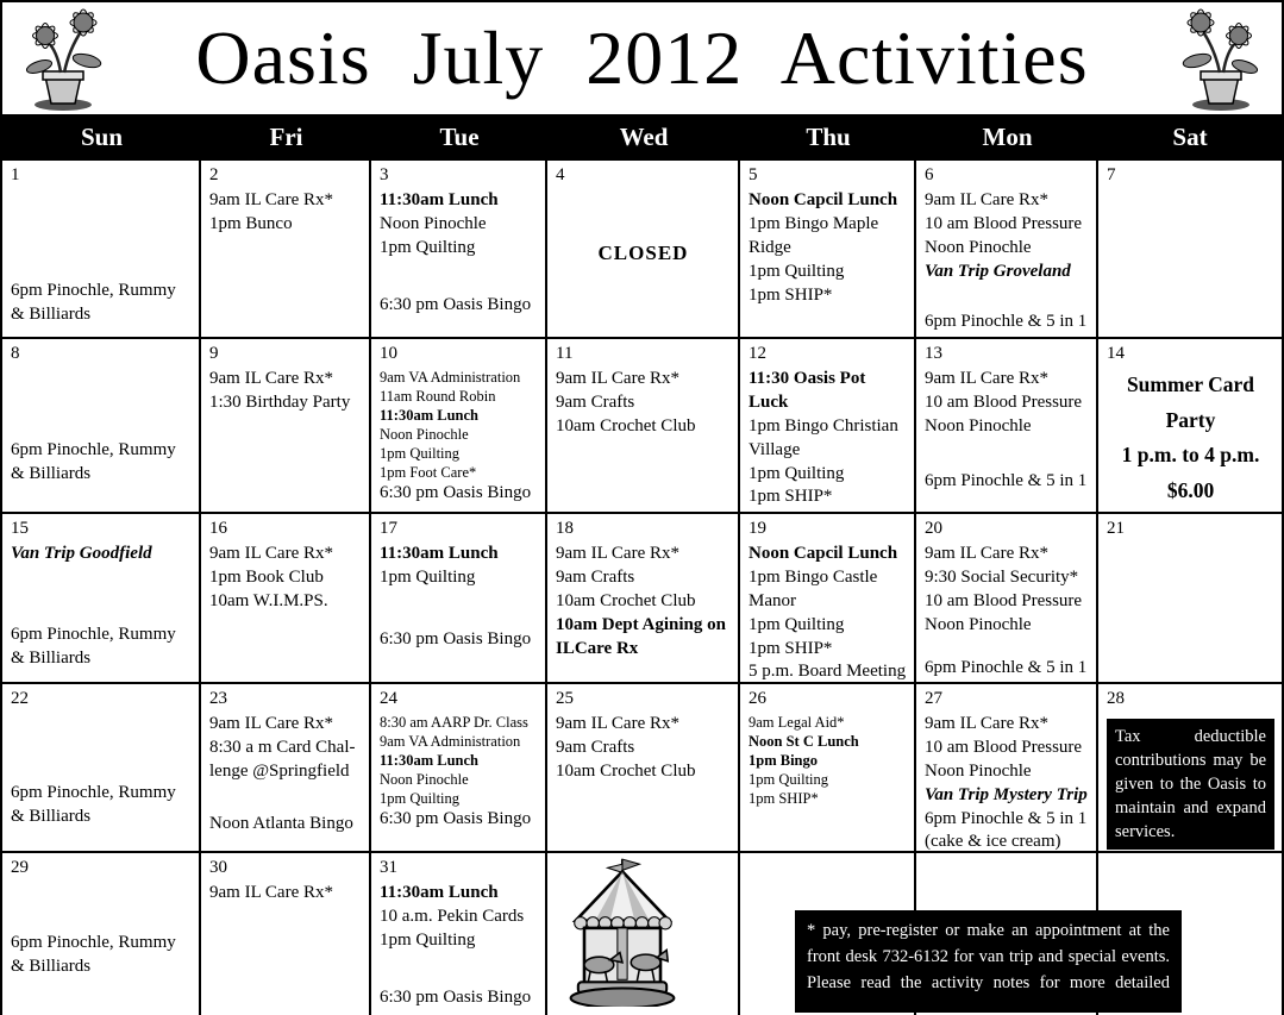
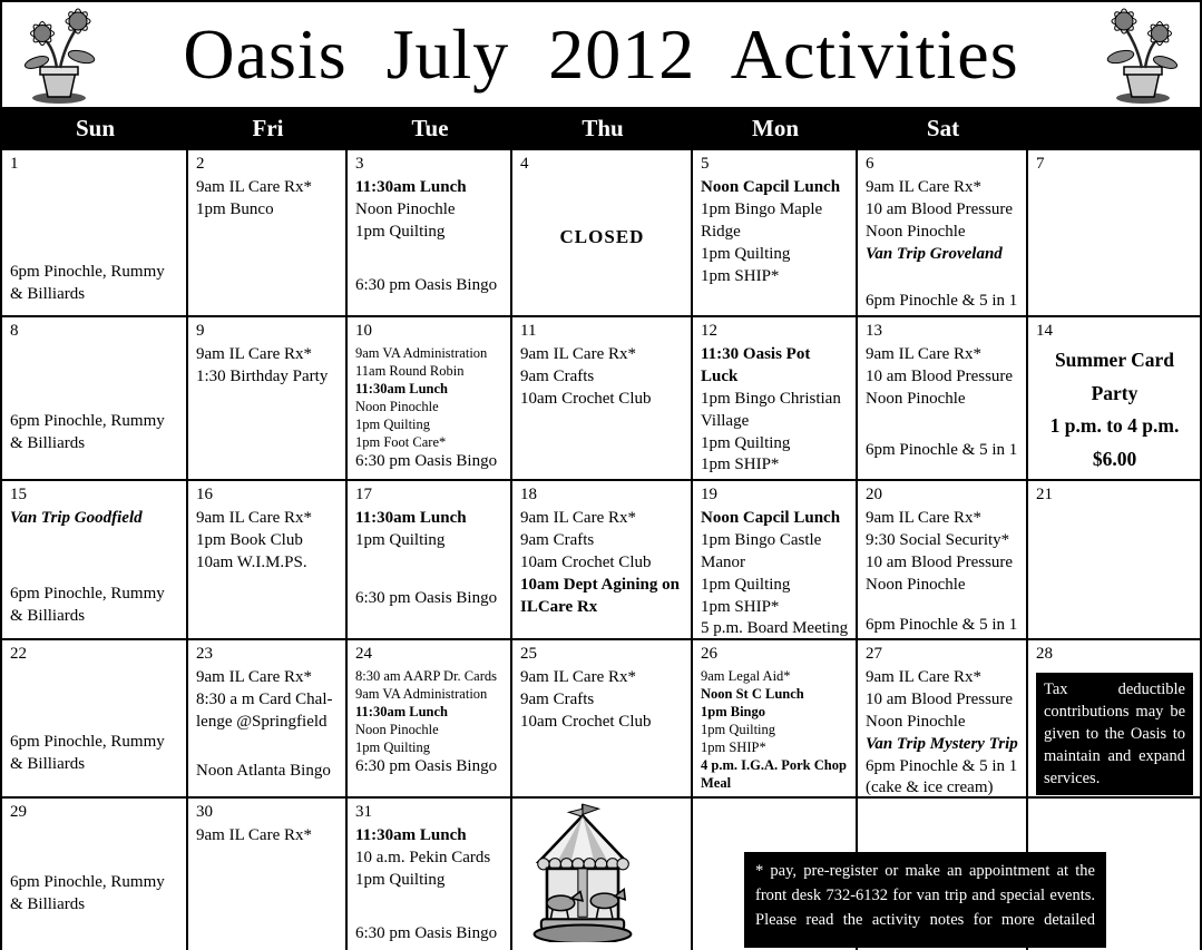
  Oasis July 2012 Activities
  Sun
  Fri
  Tue
- Wed
  Thu
  Mon
  Sat
  1
  6pm Pinochle, Rummy & Billiards
  2
  9am IL Care Rx*
  1pm Bunco
  3
  11:30am Lunch
  Noon Pinochle
  1pm Quilting
  6:30 pm Oasis Bingo
  4
  CLOSED
  5
  Noon Capcil Lunch
  1pm Bingo Maple Ridge
  1pm Quilting
  1pm SHIP*
  6
  9am IL Care Rx*
  10 am Blood Pressure
  Noon Pinochle
  Van Trip Groveland
  6pm Pinochle & 5 in 1
  7
  8
  6pm Pinochle, Rummy & Billiards
  9
  9am IL Care Rx*
  1:30 Birthday Party
  10
  9am VA Administration
  11am Round Robin
  11:30am Lunch
  Noon Pinochle
  1pm Quilting
  1pm Foot Care*
  6:30 pm Oasis Bingo
  11
  9am IL Care Rx*
  9am Crafts
  10am Crochet Club
  12
  11:30 Oasis Pot Luck
  1pm Bingo Christian Village
  1pm Quilting
  1pm SHIP*
  13
  9am IL Care Rx*
  10 am Blood Pressure
  Noon Pinochle
  6pm Pinochle & 5 in 1
  14
  Summer Card Party
  1 p.m. to 4 p.m.
  $6.00
  15
  Van Trip Goodfield
  6pm Pinochle, Rummy & Billiards
  16
  9am IL Care Rx*
  1pm Book Club
  10am W.I.M.PS.
  17
  11:30am Lunch
  1pm Quilting
  6:30 pm Oasis Bingo
  18
  9am IL Care Rx*
  9am Crafts
  10am Crochet Club
  10am Dept Agining on ILCare Rx
  19
  Noon Capcil Lunch
  1pm Bingo Castle Manor
  1pm Quilting
  1pm SHIP*
  5 p.m. Board Meeting
  20
  9am IL Care Rx*
  9:30 Social Security*
  10 am Blood Pressure
  Noon Pinochle
  6pm Pinochle & 5 in 1
  21
  22
  6pm Pinochle, Rummy & Billiards
  23
  9am IL Care Rx*
  8:30 a m Card Chal-
  lenge @Springfield
  Noon Atlanta Bingo
  24
- 8:30 am AARP Dr. Class
+ 8:30 am AARP Dr. Cards
  9am VA Administration
  11:30am Lunch
  Noon Pinochle
  1pm Quilting
  6:30 pm Oasis Bingo
  25
  9am IL Care Rx*
  9am Crafts
  10am Crochet Club
  26
  9am Legal Aid*
  Noon St C Lunch
  1pm Bingo
  1pm Quilting
  1pm SHIP*
+ 4 p.m. I.G.A. Pork Chop Meal
  27
  9am IL Care Rx*
  10 am Blood Pressure
  Noon Pinochle
  Van Trip Mystery Trip
  6pm Pinochle & 5 in 1
  (cake & ice cream)
  28
  Tax deductible contributions may be given to the Oasis to maintain and expand services.
  29
  6pm Pinochle, Rummy & Billiards
  30
  9am IL Care Rx*
  31
  11:30am Lunch
  10 a.m. Pekin Cards
  1pm Quilting
  6:30 pm Oasis Bingo
  * pay, pre-register or make an appointment at the front desk 732-6132 for van trip and special events. Please read the activity notes for more detailed
